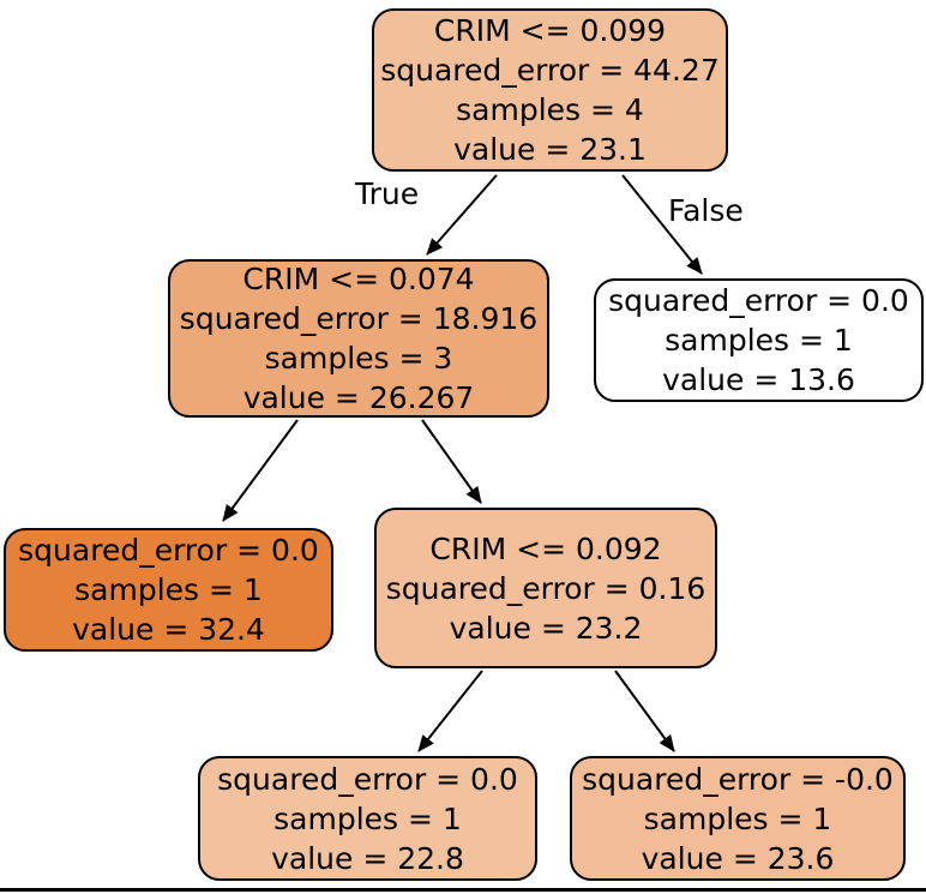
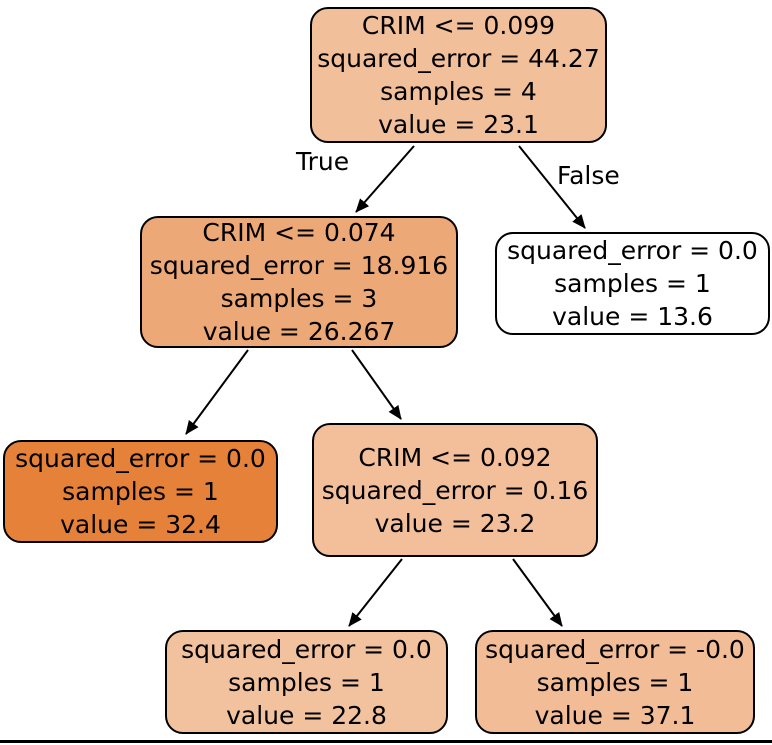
  CRIM <= 0.099
  squared_error = 44.27
  samples = 4
  value = 23.1
  CRIM <= 0.074
  squared_error = 18.916
  samples = 3
  value = 26.267
  squared_error = 0.0
  samples = 1
  value = 13.6
  squared_error = 0.0
  samples = 1
  value = 32.4
  CRIM <= 0.092
  squared_error = 0.16
  value = 23.2
  squared_error = 0.0
  samples = 1
  value = 22.8
  squared_error = -0.0
  samples = 1
- value = 23.6
+ value = 37.1
  True
  False
